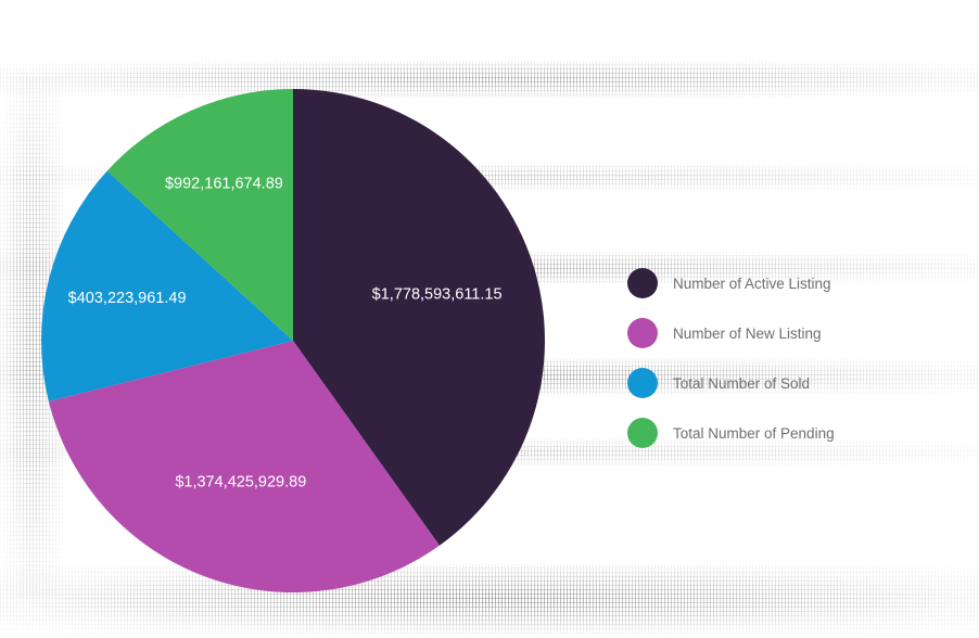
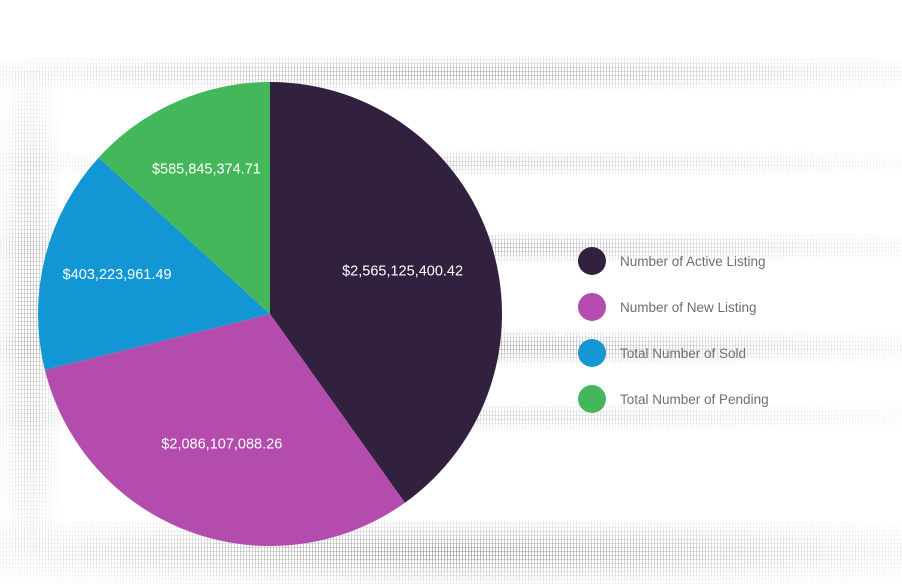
- $1,778,593,611.15
+ $2,565,125,400.42
- $1,374,425,929.89
+ $2,086,107,088.26
  $403,223,961.49
- $992,161,674.89
+ $585,845,374.71
  Number of Active Listing
  Number of New Listing
  Total Number of Sold
  Total Number of Pending
